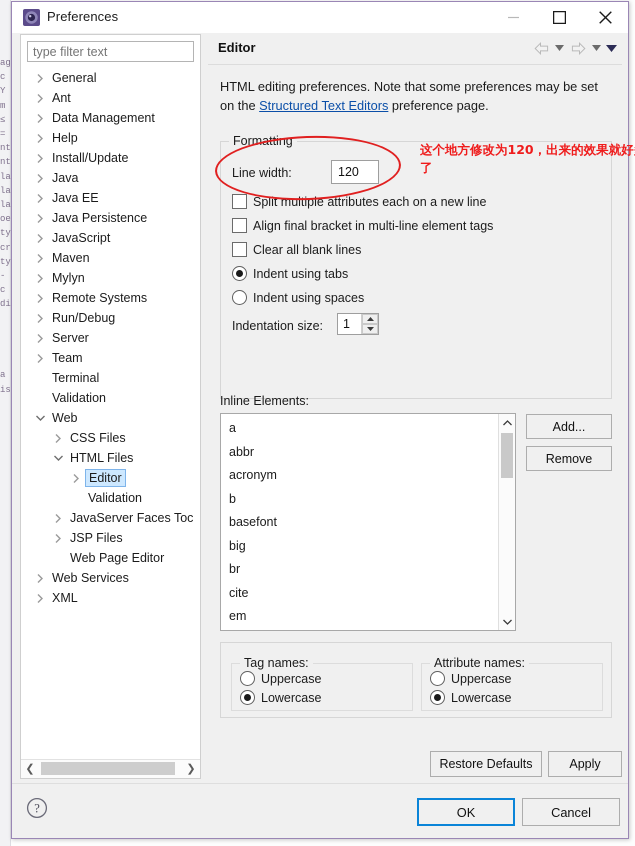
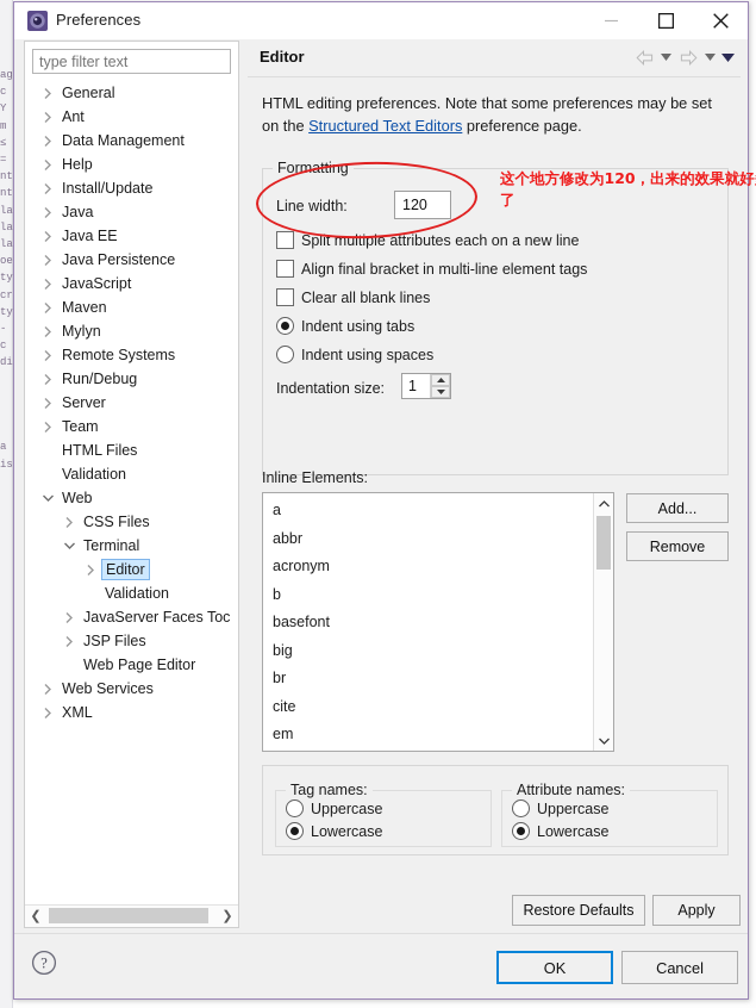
  ag
  c
  Y
  m
  ≤
  =
  nt
  nt
  la
  la
  la
  oe
  ty
  cr
  ty
  -
  c
  di
  a
  is
  Preferences
  type filter text
  General
  Ant
  Data Management
  Help
  Install/Update
  Java
  Java EE
  Java Persistence
  JavaScript
  Maven
  Mylyn
  Remote Systems
  Run/Debug
  Server
  Team
- Terminal
+ HTML Files
  Validation
  Web
  CSS Files
- HTML Files
+ Terminal
  Editor
  Validation
  JavaServer Faces Toc
  JSP Files
  Web Page Editor
  Web Services
  XML
  ❮
  ❯
  Editor
  HTML editing preferences. Note that some preferences may be set on the Structured Text Editors preference page.
  Formatting
  Line width:
  120
  Split multiple attributes each on a new line
  Align final bracket in multi-line element tags
  Clear all blank lines
  Indent using tabs
  Indent using spaces
  Indentation size:
  1
  Inline Elements:
  a
  abbr
  acronym
  b
  basefont
  big
  br
  cite
  em
  Add...
  Remove
  Tag names:
  Uppercase
  Lowercase
  Attribute names:
  Uppercase
  Lowercase
  Restore Defaults
  Apply
  ?
  OK
  Cancel
  这个地方修改为120，出来的效果就好了
